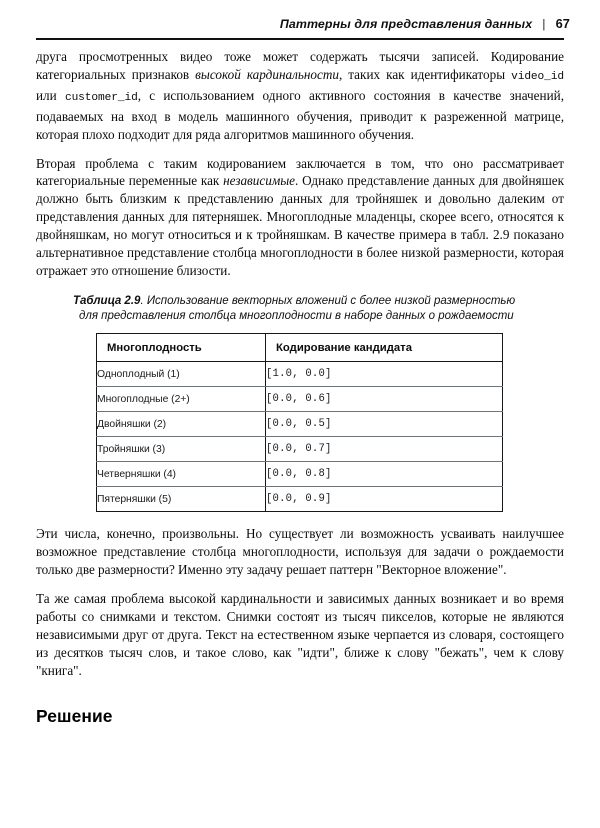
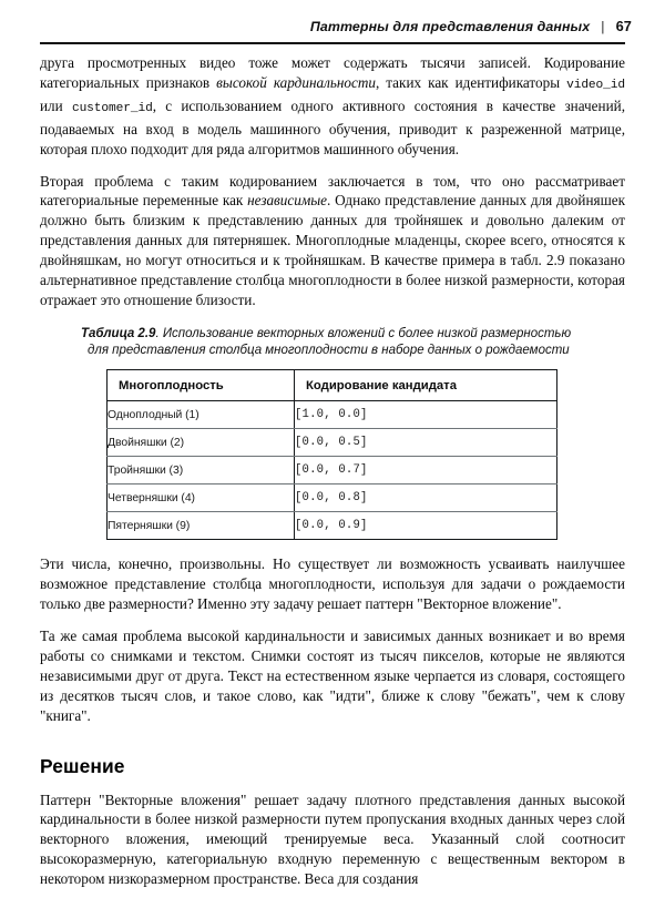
  Паттерны для представления данных
  |
  67
  друга просмотренных видео тоже может содержать тысячи записей. Кодирование категориальных признаков высокой кардинальности, таких как идентификаторы video_id или customer_id, с использованием одного активного состояния в качестве значений, подаваемых на вход в модель машинного обучения, приводит к разреженной матрице, которая плохо подходит для ряда алгоритмов машинного обучения.
  Вторая проблема с таким кодированием заключается в том, что оно рассматривает категориальные переменные как независимые. Однако представление данных для двойняшек должно быть близким к представлению данных для тройняшек и довольно далеким от представления данных для пятерняшек. Многоплодные младенцы, скорее всего, относятся к двойняшкам, но могут относиться и к тройняшкам. В качестве примера в табл. 2.9 показано альтернативное представление столбца многоплодности в более низкой размерности, которая отражает это отношение близости.
  Таблица 2.9. Использование векторных вложений с более низкой размерностью
  для представления столбца многоплодности в наборе данных о рождаемости
  Многоплодность	Кодирование кандидата
  Одноплодный (1)	[1.0, 0.0]
- Многоплодные (2+)	[0.0, 0.6]
  Двойняшки (2)	[0.0, 0.5]
  Тройняшки (3)	[0.0, 0.7]
  Четверняшки (4)	[0.0, 0.8]
- Пятерняшки (5)	[0.0, 0.9]
+ Пятерняшки (9)	[0.0, 0.9]
  Эти числа, конечно, произвольны. Но существует ли возможность усваивать наилучшее возможное представление столбца многоплодности, используя для задачи о рождаемости только две размерности? Именно эту задачу решает паттерн "Векторное вложение".
  Та же самая проблема высокой кардинальности и зависимых данных возникает и во время работы со снимками и текстом. Снимки состоят из тысяч пикселов, которые не являются независимыми друг от друга. Текст на естественном языке черпается из словаря, состоящего из десятков тысяч слов, и такое слово, как "идти", ближе к слову "бежать", чем к слову "книга".
  Решение
+ Паттерн "Векторные вложения" решает задачу плотного представления данных высокой кардинальности в более низкой размерности путем пропускания входных данных через слой векторного вложения, имеющий тренируемые веса. Указанный слой соотносит высокоразмерную, категориальную входную переменную с вещественным вектором в некотором низкоразмерном пространстве. Веса для создания
